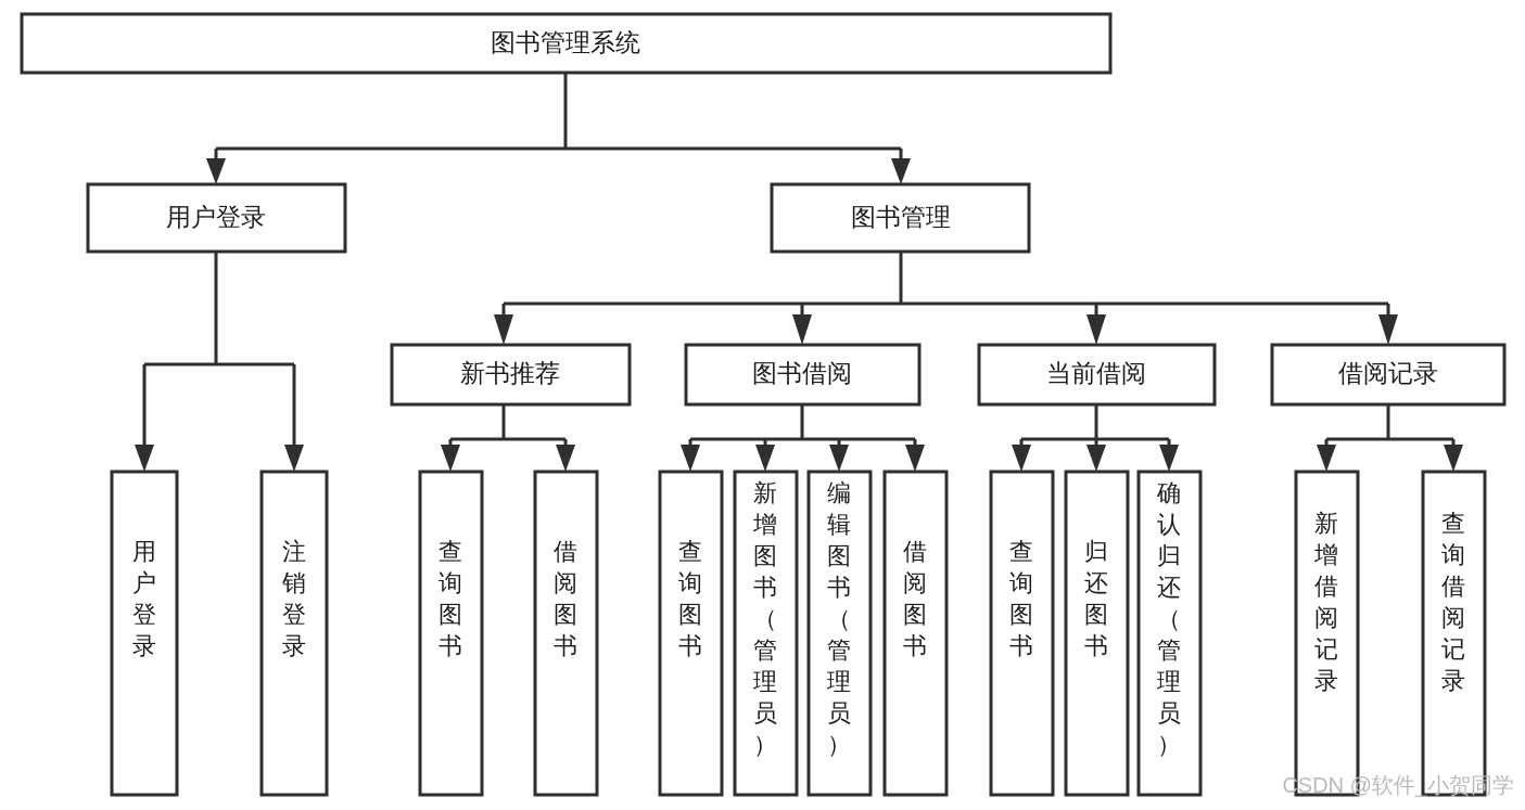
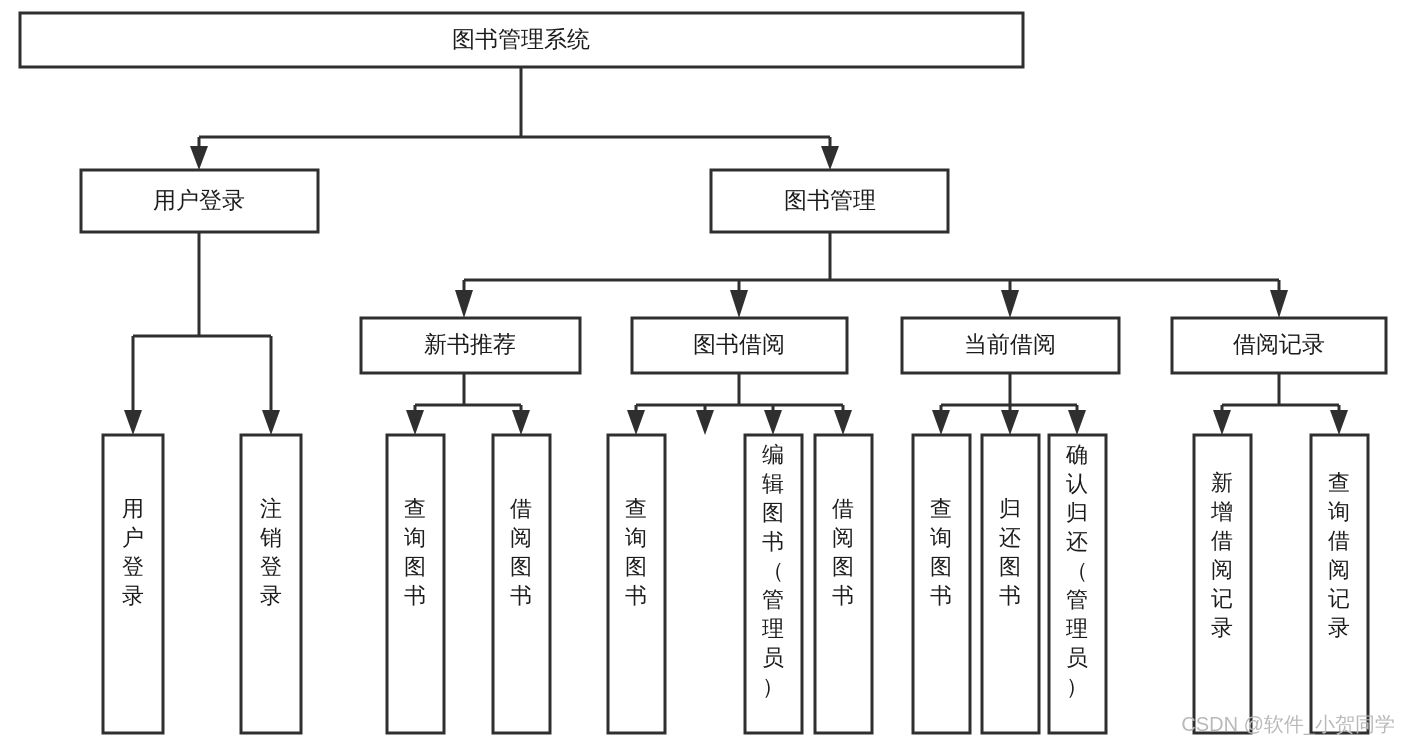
  图书管理系统
  用户登录
  图书管理
  新书推荐
  图书借阅
  当前借阅
  借阅记录
  用户登录
  注销登录
  查询图书
  借阅图书
  查询图书
- 新增图书（管理员）
  编辑图书（管理员）
  借阅图书
  查询图书
  归还图书
  确认归还（管理员）
  新增借阅记录
  查询借阅记录
  CSDN @软件_小贺同学
